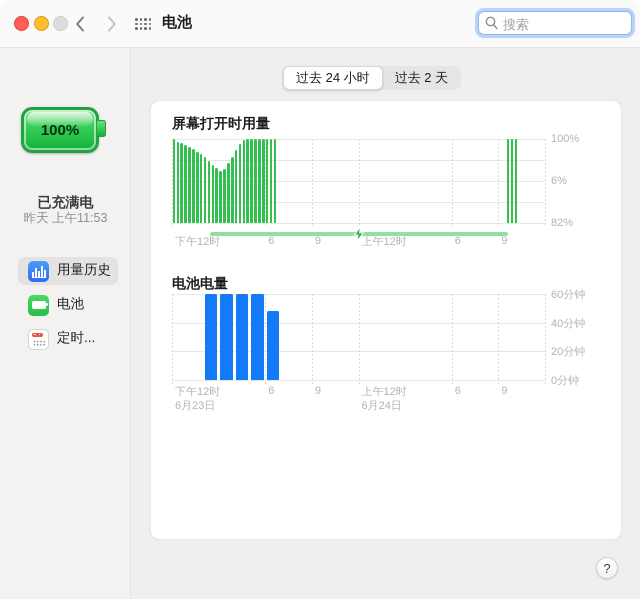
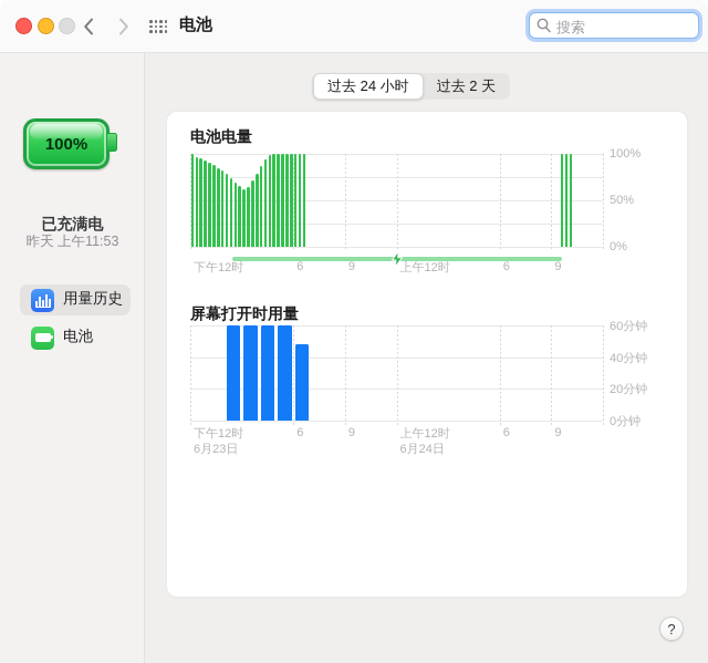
  电池
  搜索
  100%
  已充满电
  昨天 上午11:53
  用量历史
  电池
- 定时...
  过去 24 小时
  过去 2 天
- 屏幕打开时用量
+ 电池电量
  下午12时
  6
  9
  上午12时
  6
  9
  100%
- 6%
+ 50%
- 82%
+ 0%
- 电池电量
+ 屏幕打开时用量
  下午12时
  6
  9
  上午12时
  6
  9
  6月23日
  6月24日
  60分钟
  40分钟
  20分钟
  0分钟
  ?
